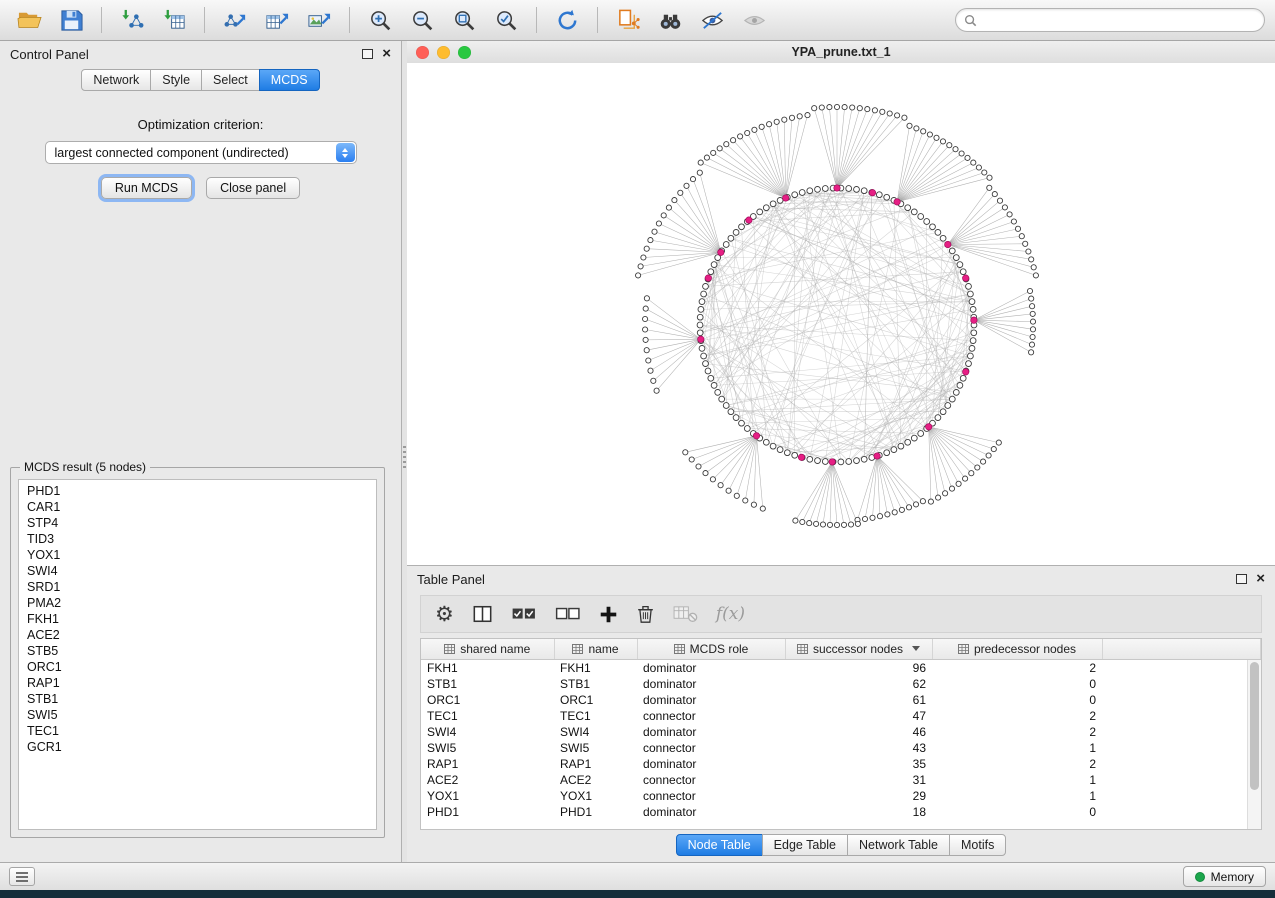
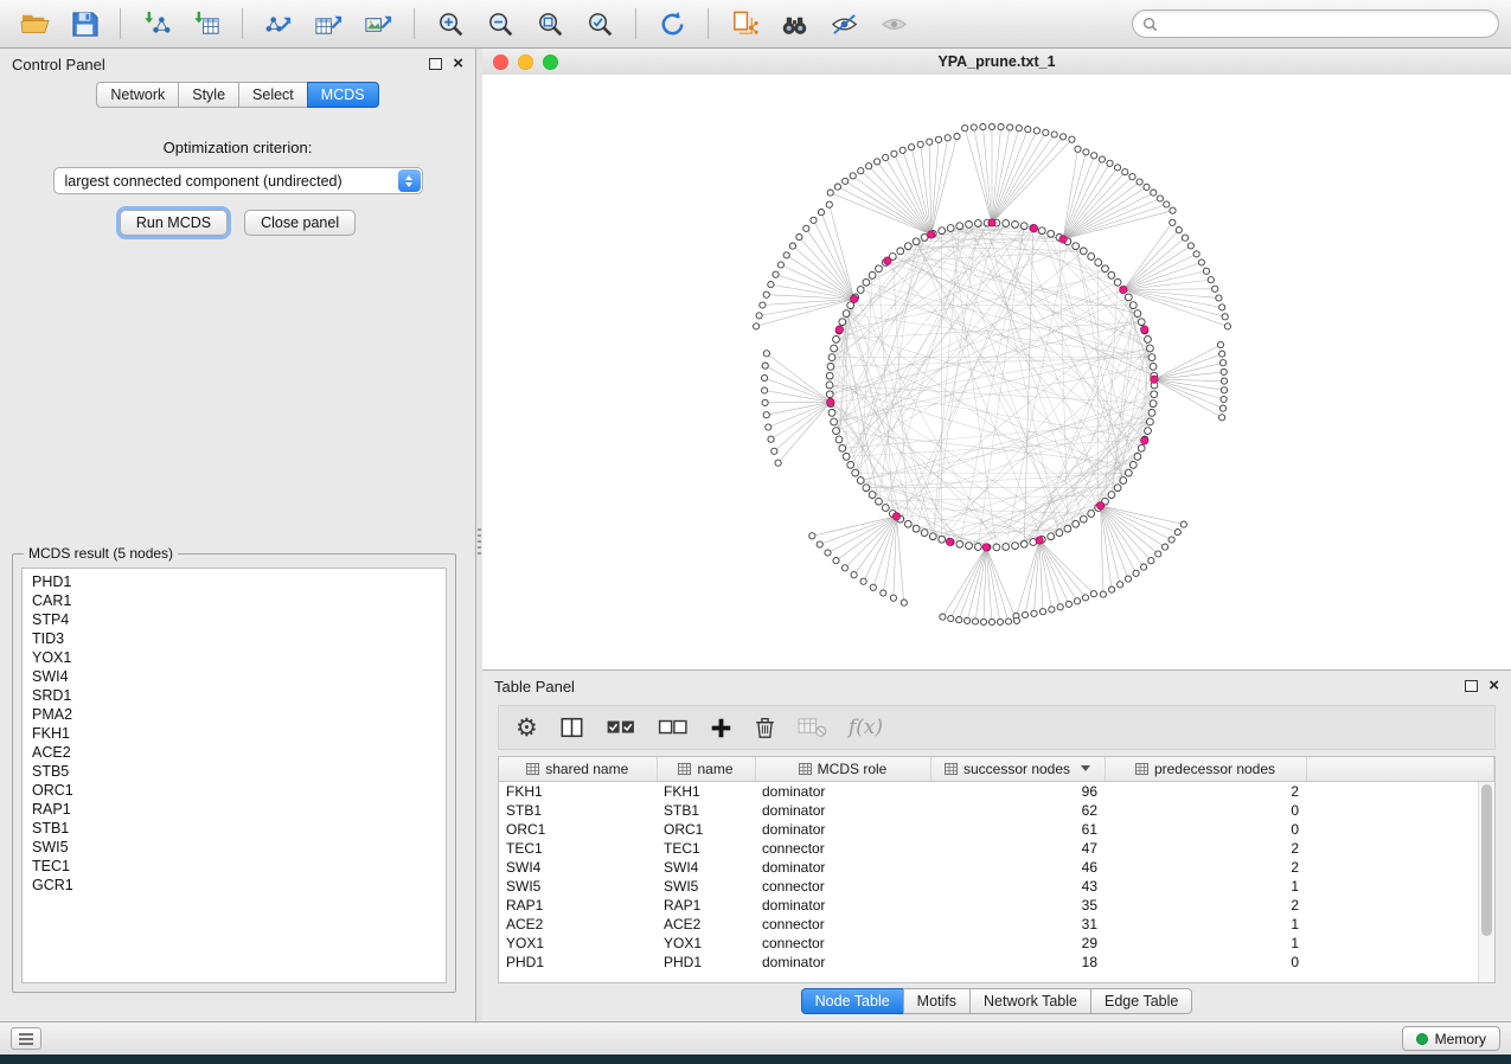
  Control Panel
  ×
  Network
  Style
  Select
  MCDS
  Optimization criterion:
  largest connected component (undirected)
  Run MCDS
  Close panel
  MCDS result (5 nodes)
  PHD1
  CAR1
  STP4
  TID3
  YOX1
  SWI4
  SRD1
  PMA2
  FKH1
  ACE2
  STB5
  ORC1
  RAP1
  STB1
  SWI5
  TEC1
  GCR1
  YPA_prune.txt_1
  Table Panel
  ×
  ⚙
  f(x)
  shared name	name	MCDS role	successor nodes	predecessor nodes
  FKH1	FKH1	dominator	96	2
  STB1	STB1	dominator	62	0
  ORC1	ORC1	dominator	61	0
  TEC1	TEC1	connector	47	2
  SWI4	SWI4	dominator	46	2
  SWI5	SWI5	connector	43	1
  RAP1	RAP1	dominator	35	2
  ACE2	ACE2	connector	31	1
  YOX1	YOX1	connector	29	1
  PHD1	PHD1	dominator	18	0
  Node Table
- Edge Table
+ Motifs
  Network Table
- Motifs
+ Edge Table
  Memory
